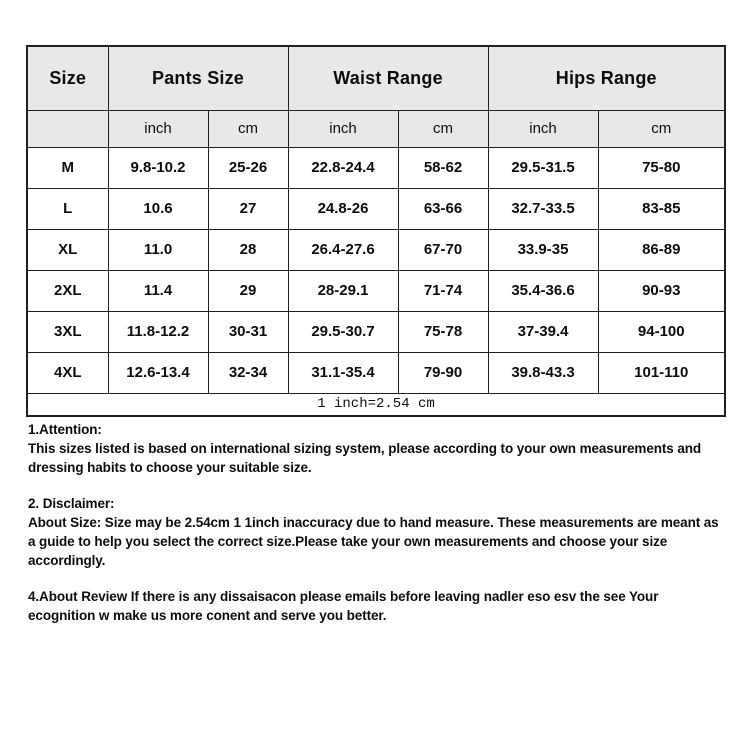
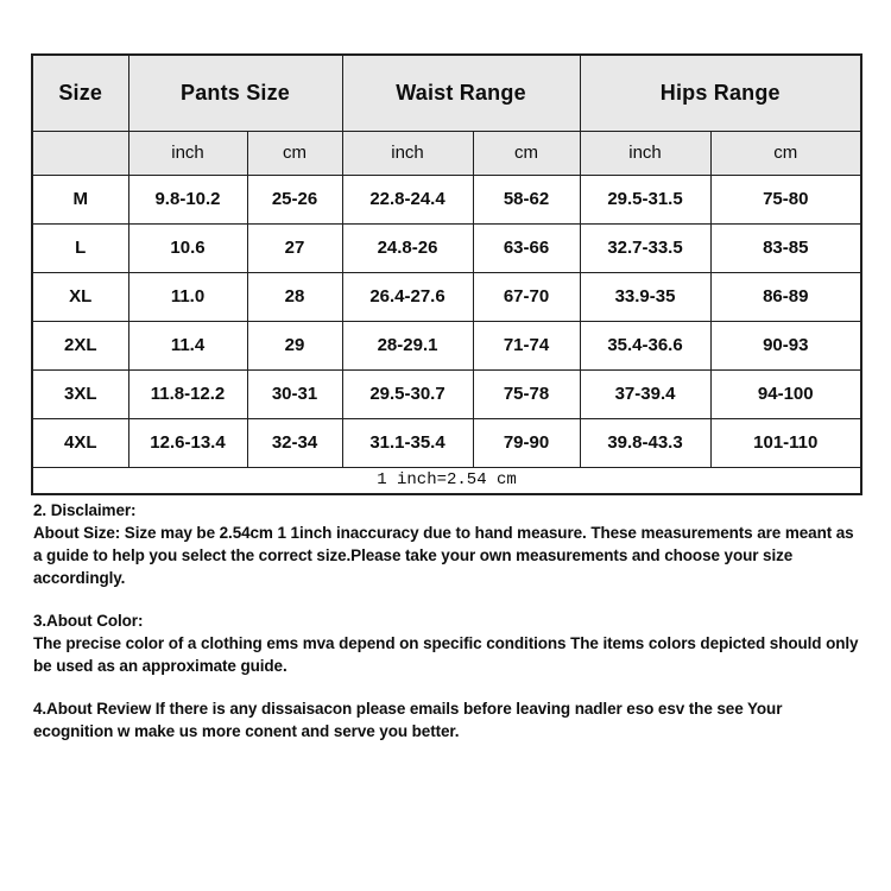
  Size	Pants Size	Waist Range	Hips Range
  	inch	cm	inch	cm	inch	cm
  M	9.8-10.2	25-26	22.8-24.4	58-62	29.5-31.5	75-80
  L	10.6	27	24.8-26	63-66	32.7-33.5	83-85
  XL	11.0	28	26.4-27.6	67-70	33.9-35	86-89
  2XL	11.4	29	28-29.1	71-74	35.4-36.6	90-93
  3XL	11.8-12.2	30-31	29.5-30.7	75-78	37-39.4	94-100
  4XL	12.6-13.4	32-34	31.1-35.4	79-90	39.8-43.3	101-110
  1 inch=2.54 cm
- 1.Attention:
- This sizes listed is based on international sizing system, please according to your own measurements and dressing habits to choose your suitable size.
  2. Disclaimer:
  About Size: Size may be 2.54cm 1 1inch inaccuracy due to hand measure. These measurements are meant as a guide to help you select the correct size.Please take your own measurements and choose your size accordingly.
+ 3.About Color:
+ The precise color of a clothing ems mva depend on specific conditions The items colors depicted should only be used as an approximate guide.
  4.About Review If there is any dissaisacon please emails before leaving nadler eso esv the see Your ecognition w make us more conent and serve you better.
